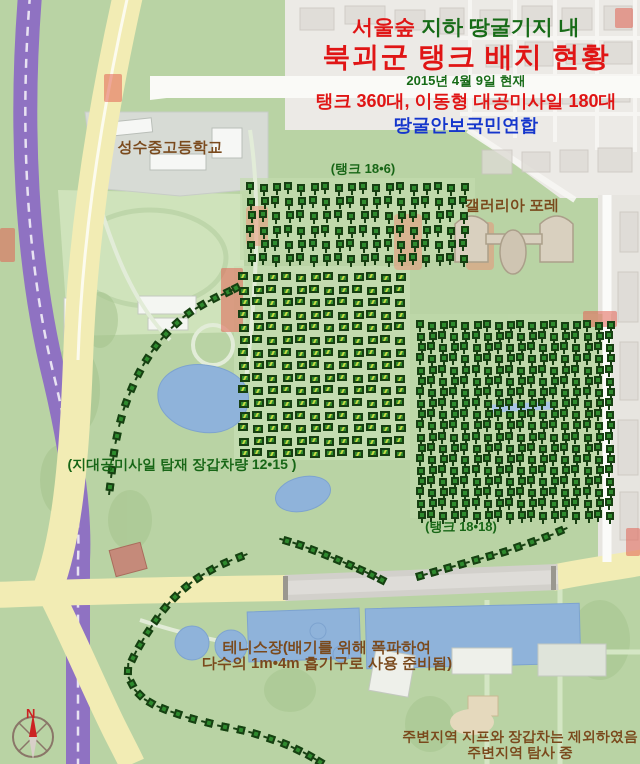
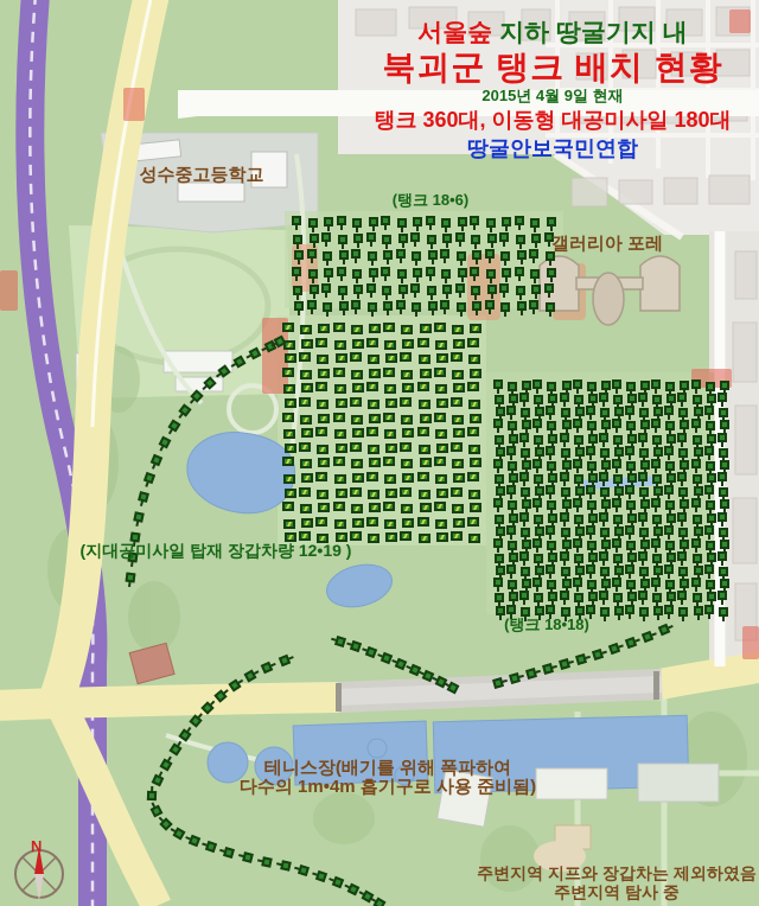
  서울숲 지하 땅굴기지 내
  북괴군 탱크 배치 현황
  2015년 4월 9일 현재
  탱크 360대, 이동형 대공미사일 180대
  땅굴안보국민연합
  성수중고등학교
  갤러리아 포레
  (탱크 18•6)
- (지대공미사일 탑재 장갑차량 12•15 )
+ (지대공미사일 탑재 장갑차량 12•19 )
  (탱크 18•18)
  테니스장(배기를 위해 폭파하여
  다수의 1m•4m 흡기구로 사용 준비됨)
  주변지역 지프와 장갑차는 제외하였음
  주변지역 탐사 중
  N
